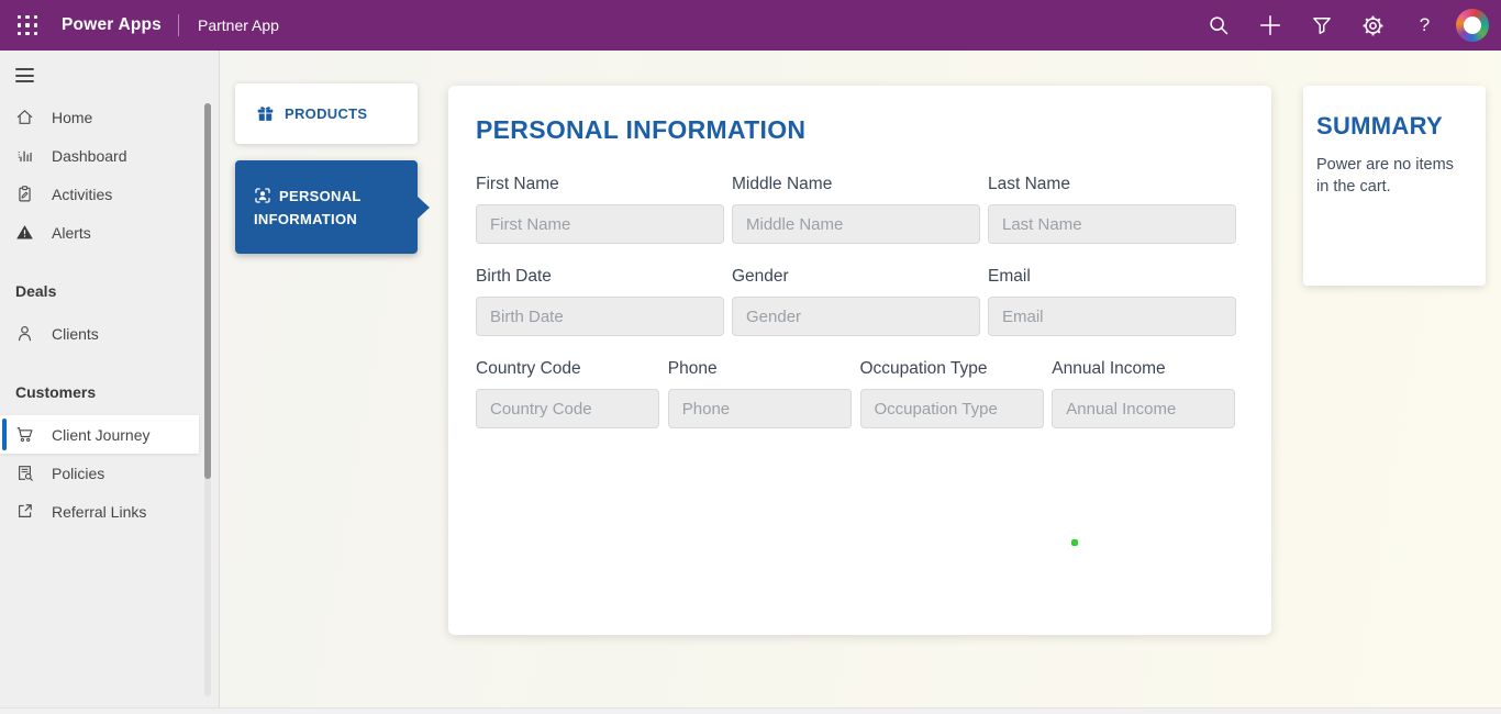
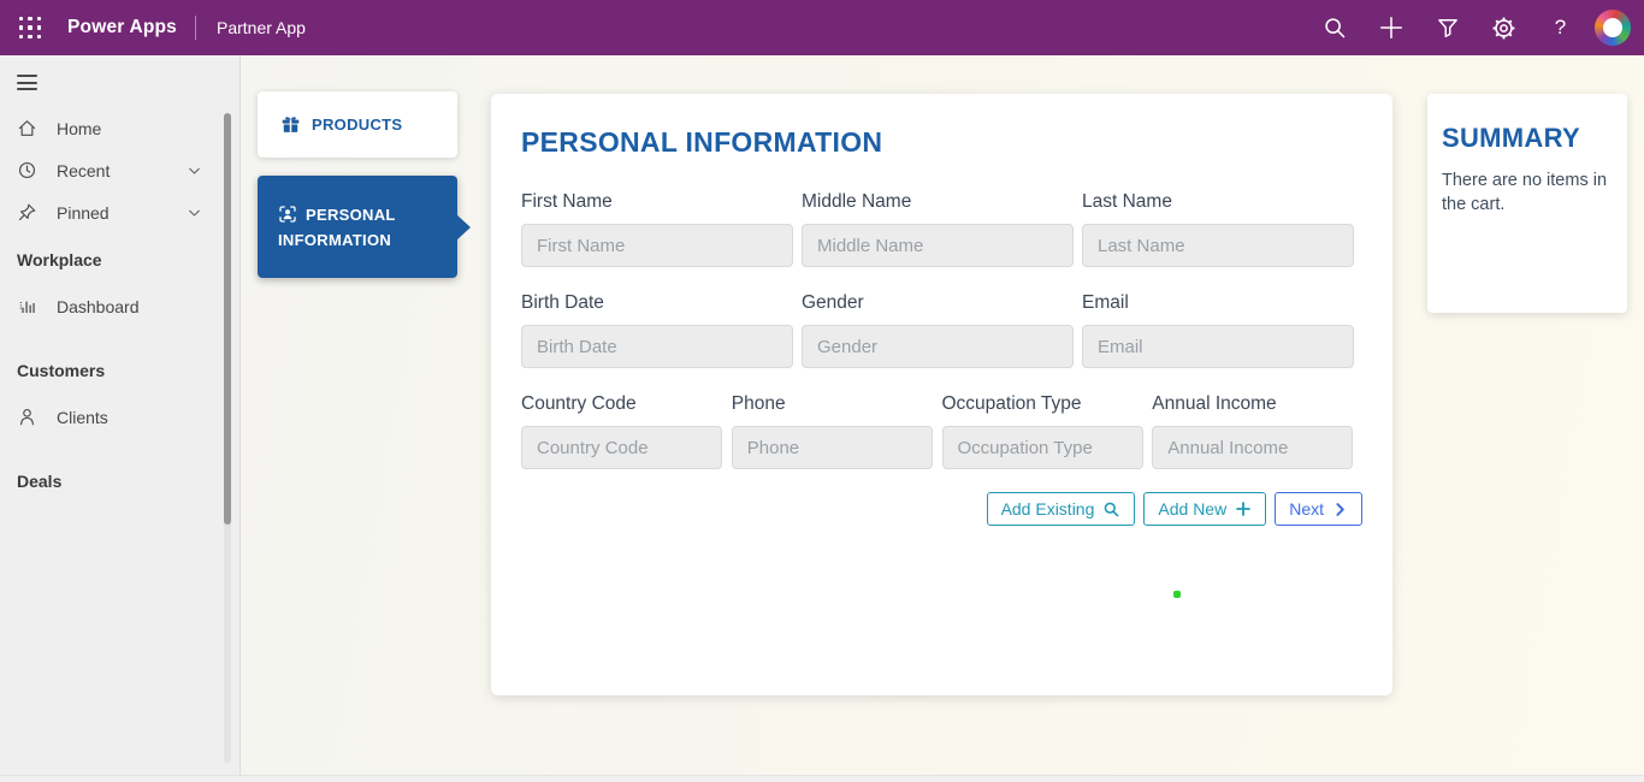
  Power Apps
  Partner App
  ?
  Home
+ Recent
+ Pinned
+ Workplace
  Dashboard
- Activities
- Alerts
- Deals
+ Customers
  Clients
- Customers
+ Deals
- Client Journey
- Policies
- Referral Links
  PRODUCTS
  PERSONAL INFORMATION
  PERSONAL INFORMATION
  First Name
  First Name
  Middle Name
  Middle Name
  Last Name
  Last Name
  Birth Date
  Birth Date
  Gender
  Gender
  Email
  Email
  Country Code
  Country Code
  Phone
  Phone
  Occupation Type
  Occupation Type
  Annual Income
  Annual Income
+ Add Existing
+ Add New
+ Next
  SUMMARY
- Power are no items in the cart.
+ There are no items in the cart.
